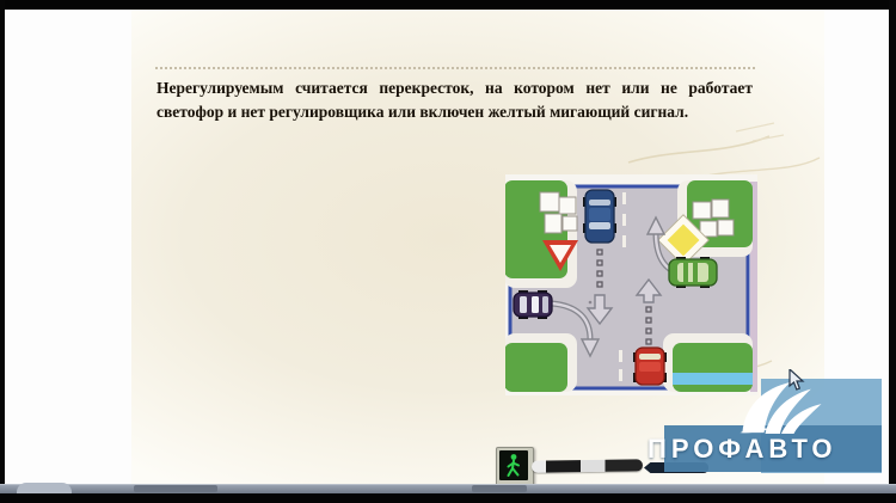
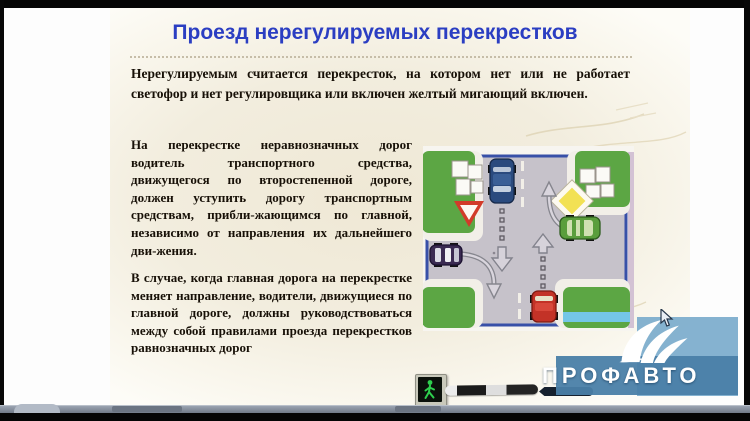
+ Проезд нерегулируемых перекрестков
- Нерегулируемым считается перекресток, на котором нет или не работает светофор и нет регулировщика или включен желтый мигающий сигнал.
+ Нерегулируемым считается перекресток, на котором нет или не работает светофор и нет регулировщика или включен желтый мигающий включен.
+ На перекрестке неравнозначных дорог водитель транспортного средства, движущегося по второстепенной дороге, должен уступить дорогу транспортным средствам, прибли-жающимся по главной, независимо от направления их дальнейшего дви-жения.
+ В случае, когда главная дорога на перекрестке меняет направление, водители, движущиеся по главной дороге, должны руководствоваться между собой правилами проезда перекрестков равнозначных дорог
  ПРОФАВТО
